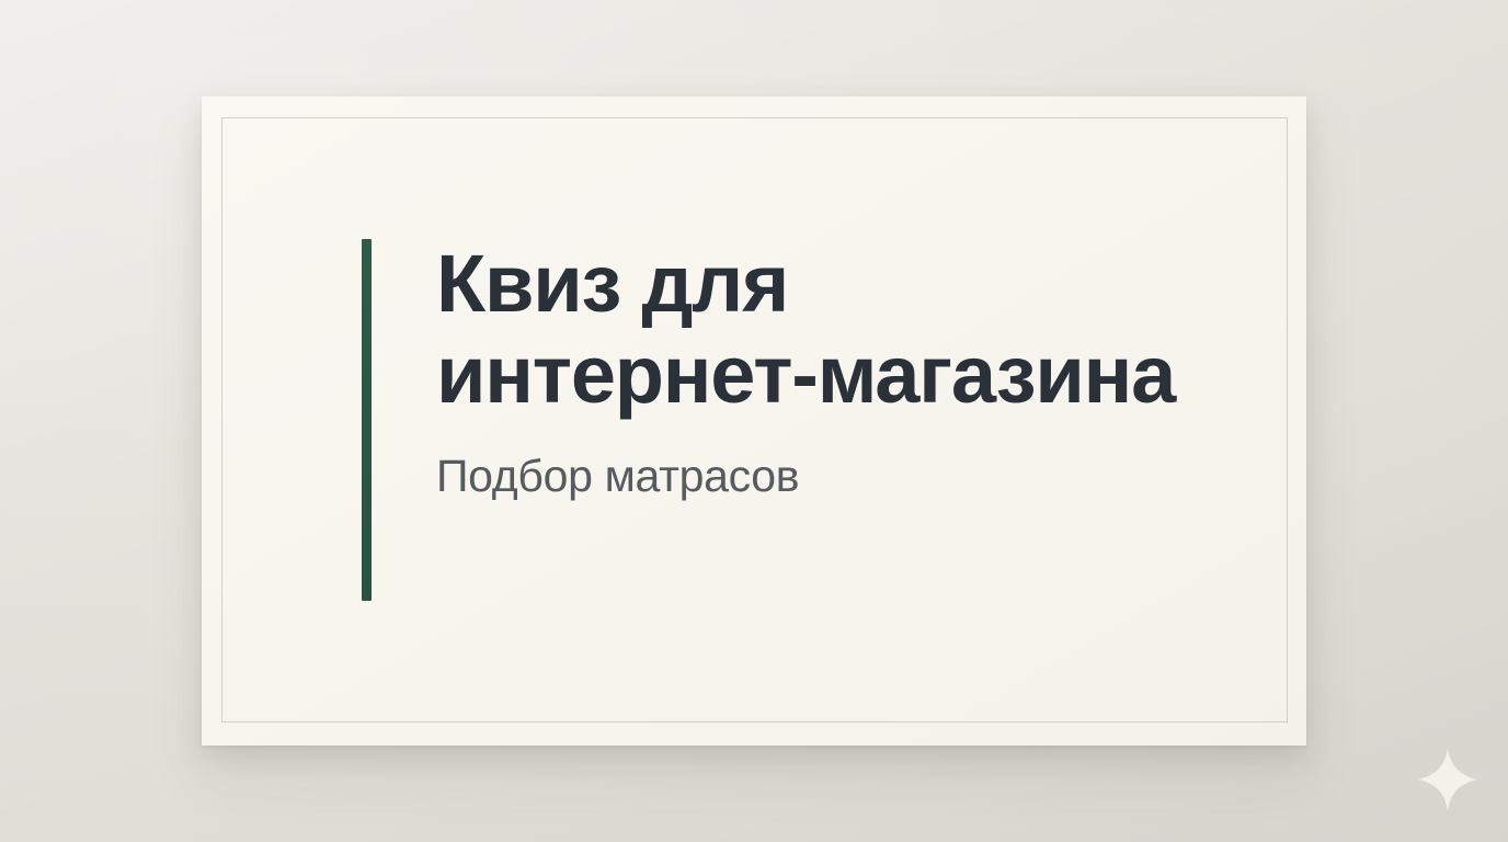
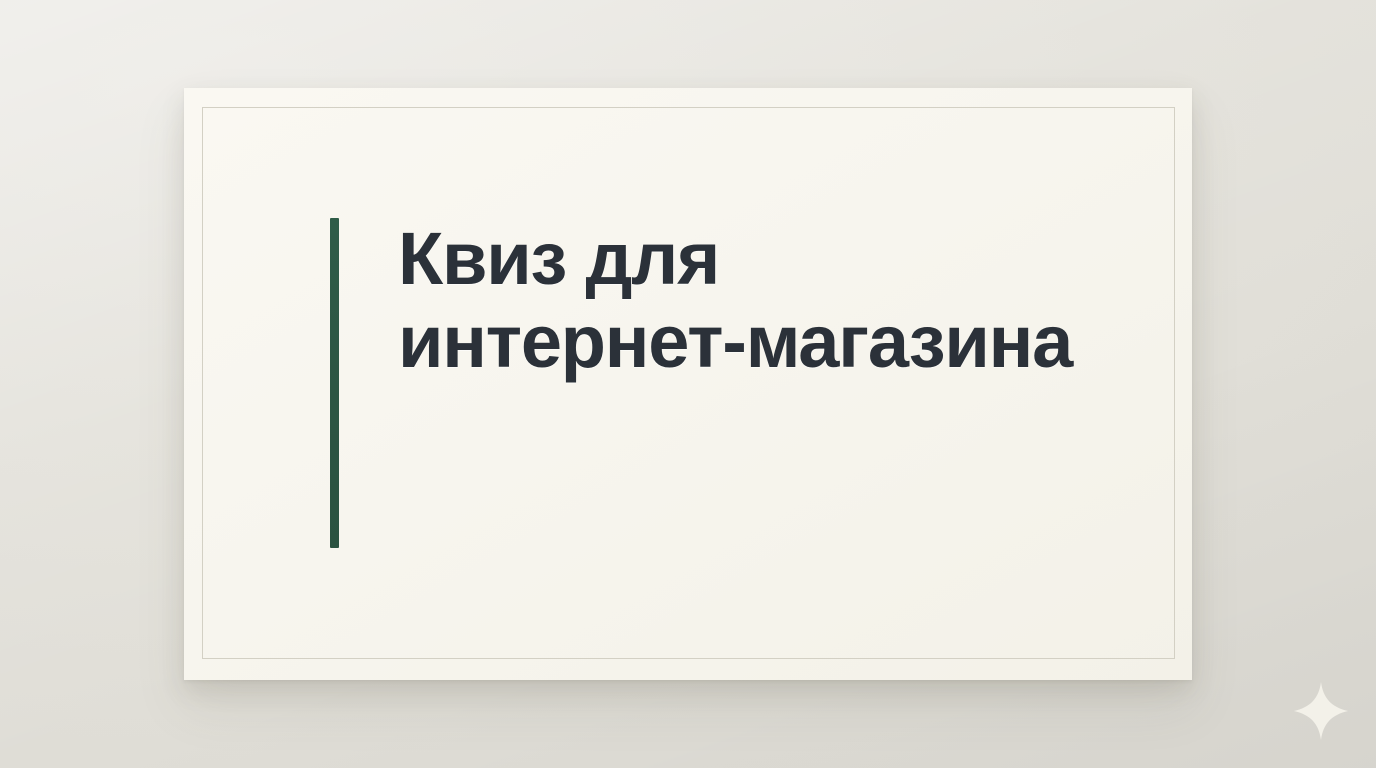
  Квиз для
  интернет-магазина
- Подбор матрасов
